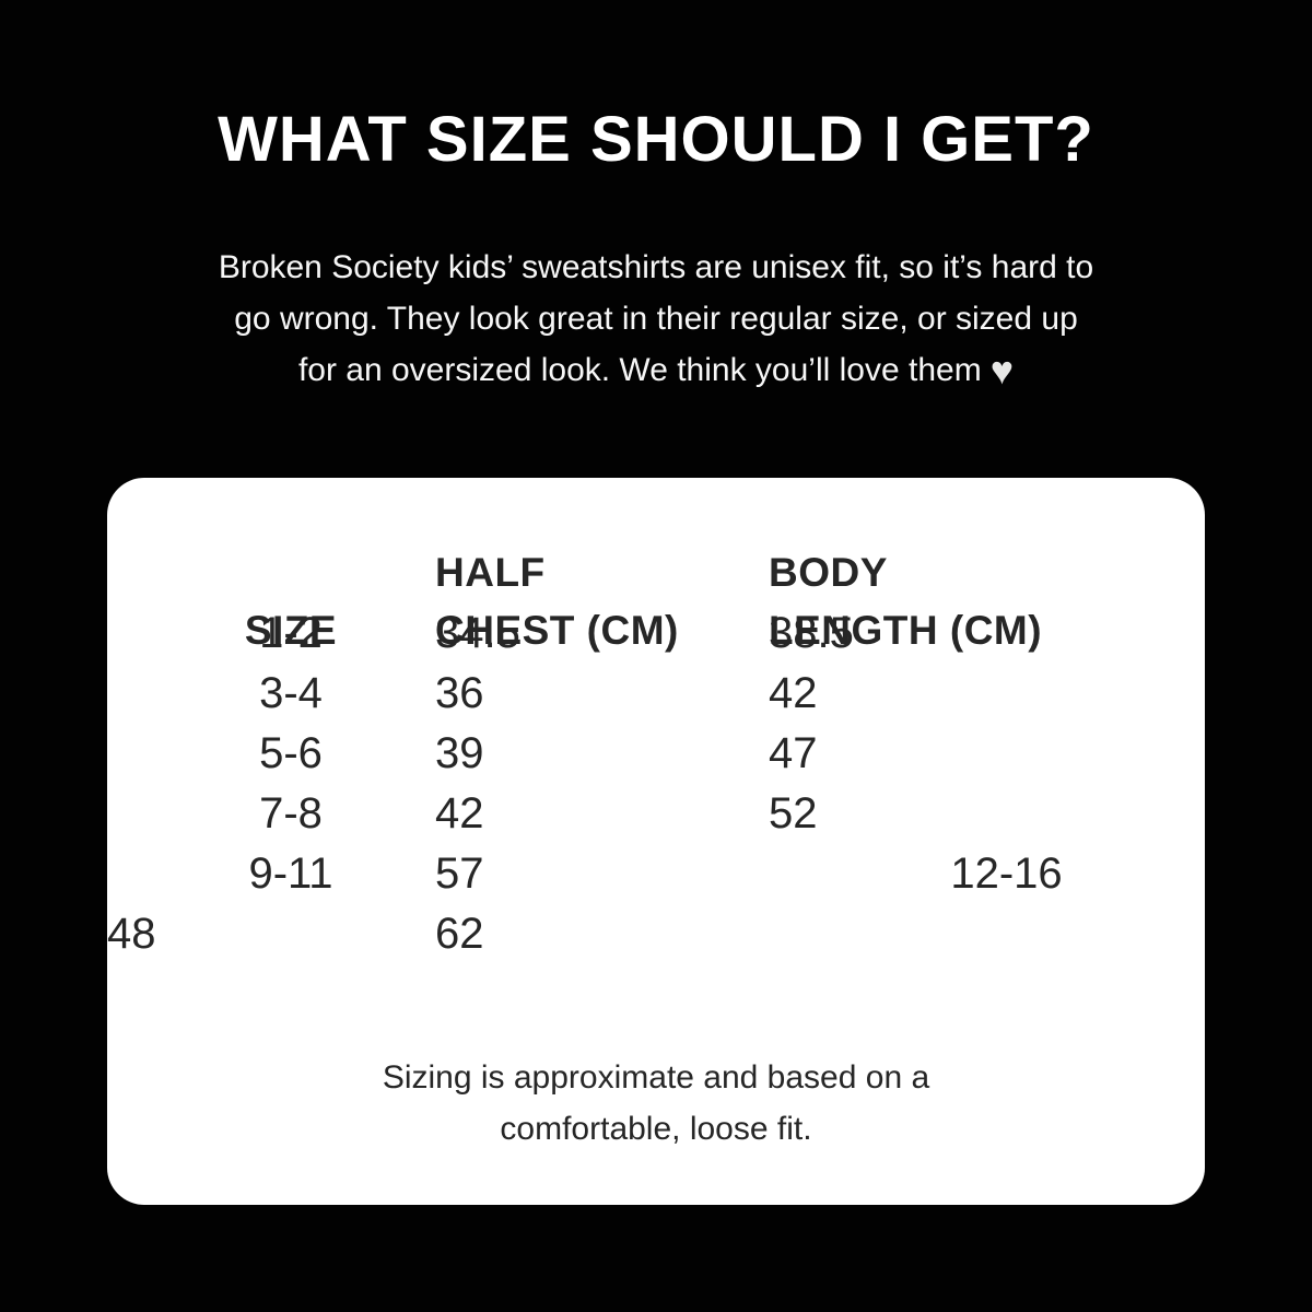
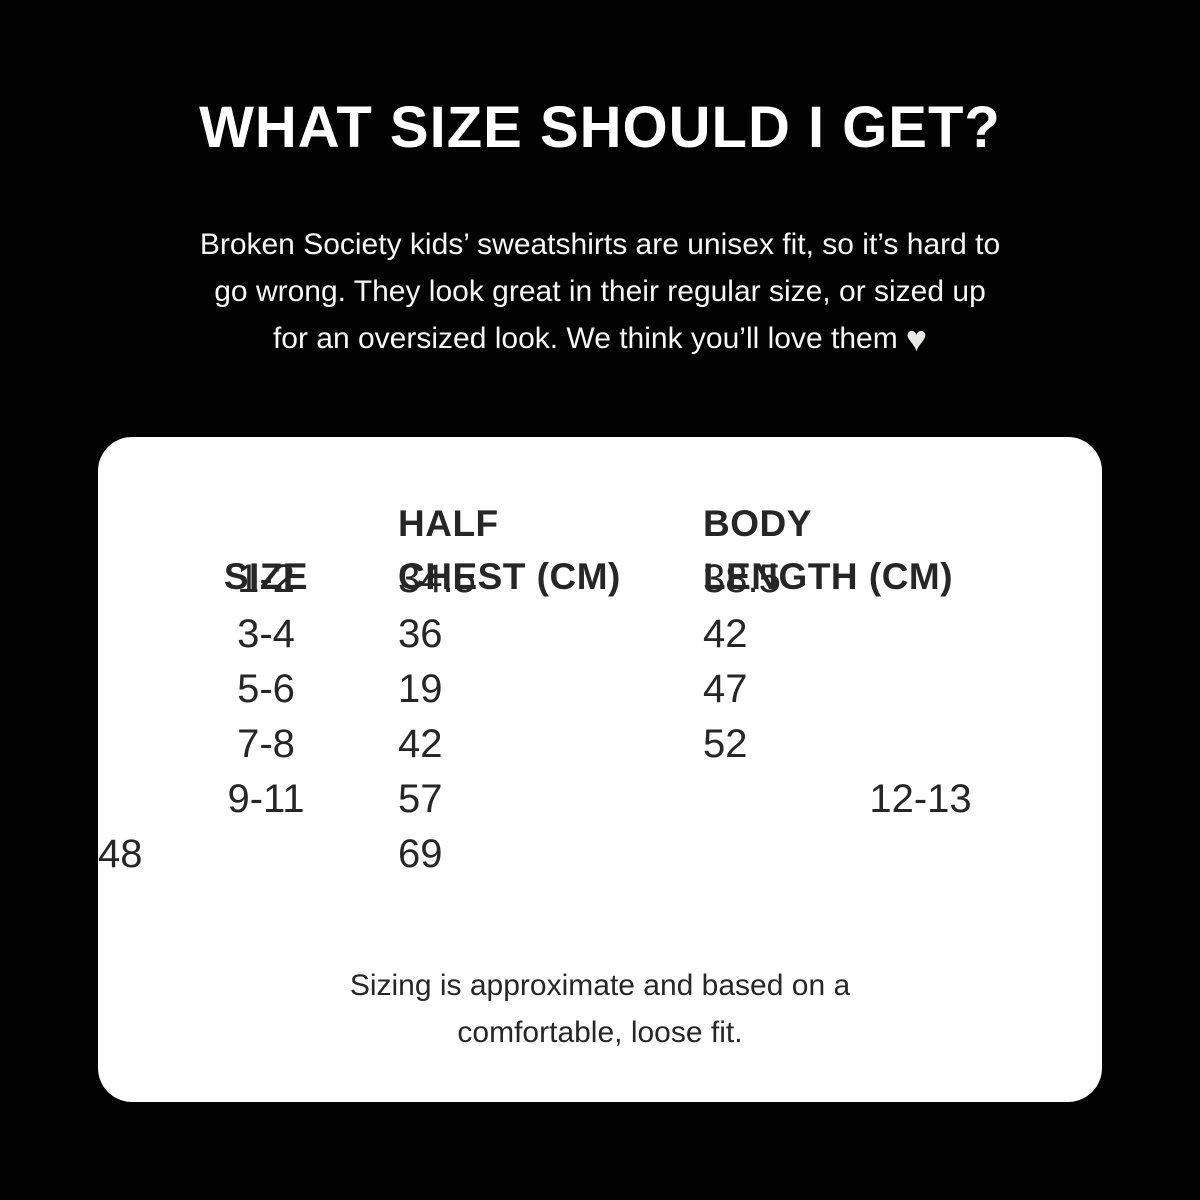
  WHAT SIZE SHOULD I GET?
  Broken Society kids’ sweatshirts are unisex fit, so it’s hard to
  go wrong. They look great in their regular size, or sized up
  for an oversized look. We think you’ll love them ♥
  SIZE
  HALF
  CHEST (CM)
  BODY
  LENGTH (CM)
  1-2
  34.5
  38.5
  3-4
  36
  42
  5-6
- 39
+ 19
  47
  7-8
  42
  52
  9-11
  57
- 12-16
+ 12-13
  48
- 62
+ 69
  Sizing is approximate and based on a
  comfortable, loose fit.
